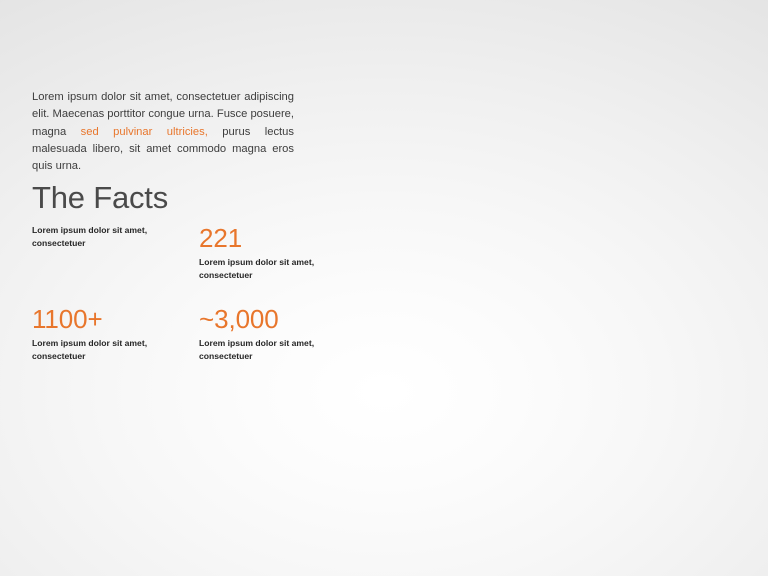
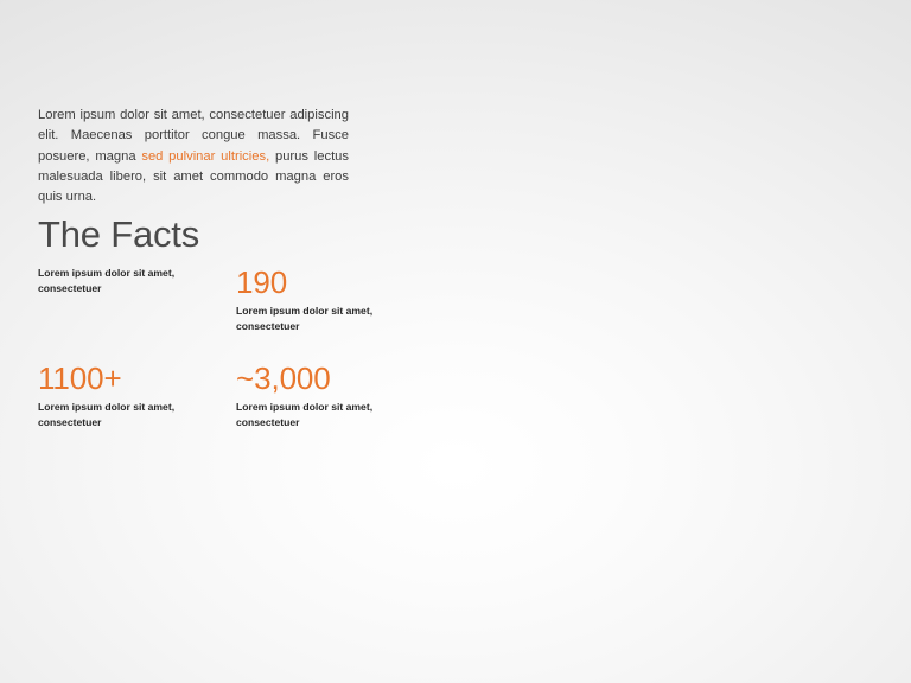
- Lorem ipsum dolor sit amet, consectetuer adipiscing elit. Maecenas porttitor congue urna. Fusce posuere, magna sed pulvinar ultricies, purus lectus malesuada libero, sit amet commodo magna eros quis urna.
+ Lorem ipsum dolor sit amet, consectetuer adipiscing elit. Maecenas porttitor congue massa. Fusce posuere, magna sed pulvinar ultricies, purus lectus malesuada libero, sit amet commodo magna eros quis urna.
  The Facts
  Lorem ipsum dolor sit amet, consectetuer
- 221
+ 190
  Lorem ipsum dolor sit amet, consectetuer
  1100+
  Lorem ipsum dolor sit amet, consectetuer
  ~3,000
  Lorem ipsum dolor sit amet, consectetuer
